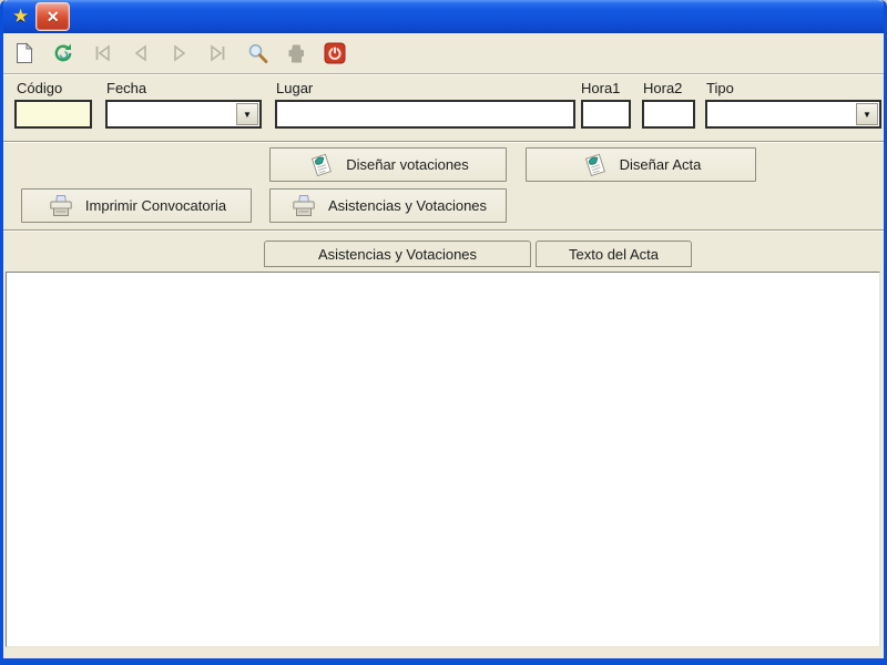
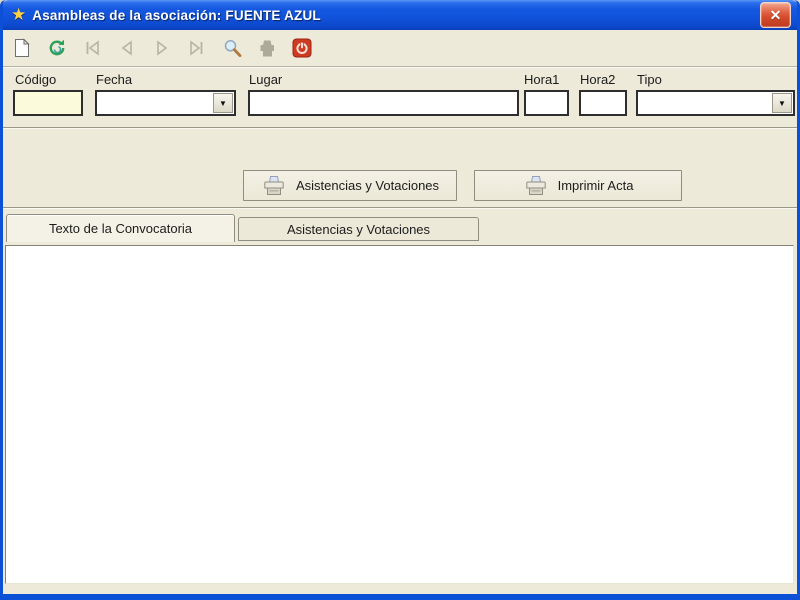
  ★
+ Asambleas de la asociación: FUENTE AZUL
  ✕
  Código
  Fecha
  Lugar
  Hora1
  Hora2
  Tipo
  ▼
  ▼
- Diseñar votaciones
- Diseñar Acta
- Imprimir Convocatoria
  Asistencias y Votaciones
+ Imprimir Acta
+ Texto de la Convocatoria
  Asistencias y Votaciones
- Texto del Acta
